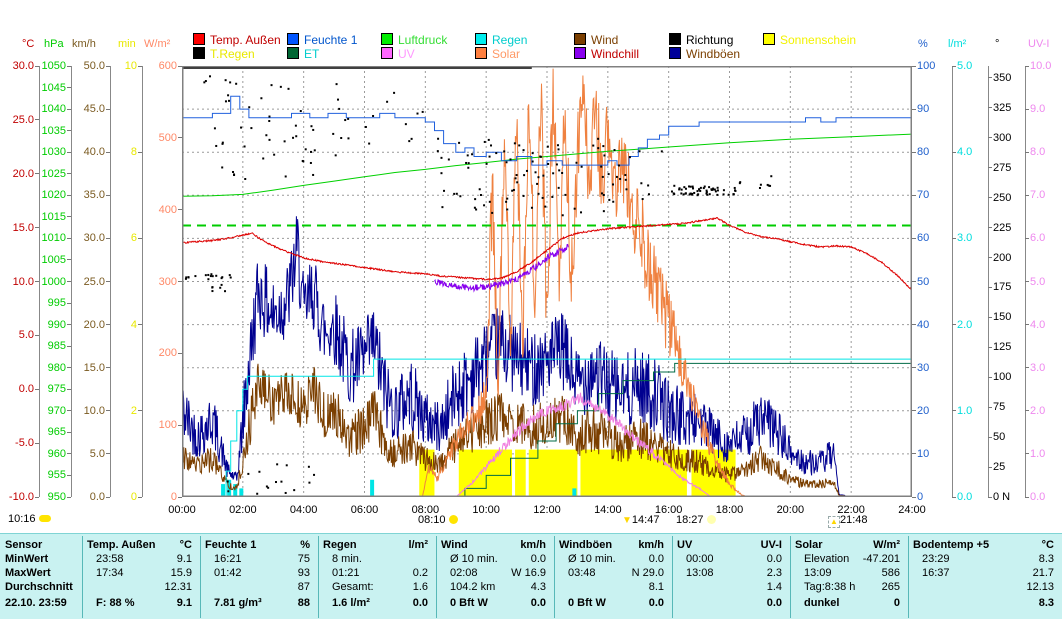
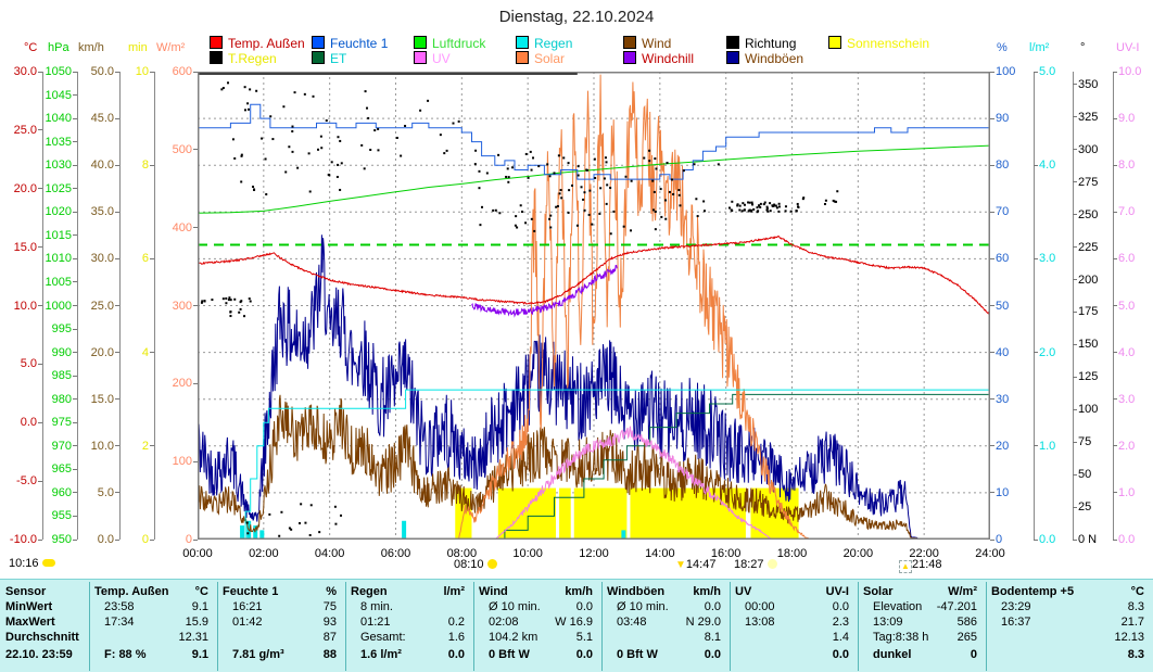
+ Dienstag, 22.10.2024
  Temp. Außen
  Feuchte 1
  Luftdruck
  Regen
  Wind
  Richtung
  Sonnenschein
  T.Regen
  ET
  UV
  Solar
  Windchill
  Windböen
  °C
  30.0
  25.0
  20.0
  15.0
  10.0
  5.0
  0.0
  -5.0
  -10.0
  hPa
  1050
  1045
  1040
  1035
  1030
  1025
  1020
  1015
  1010
  1005
  1000
  995
  990
  985
  980
  975
  970
  965
  960
  955
  950
  km/h
  50.0
  45.0
  40.0
  35.0
  30.0
  25.0
  20.0
  15.0
  10.0
  5.0
  0.0
  min
  10
  8
  6
  4
  2
  0
  W/m²
  600
  500
  400
  300
  200
  100
  0
  %
  100
  90
  80
  70
  60
  50
  40
  30
  20
  10
  0
  l/m²
  5.0
  4.0
  3.0
  2.0
  1.0
  0.0
  °
  350
  325
  300
  275
  250
  225
  200
  175
  150
  125
  100
  75
  50
  25
  0 N
  UV-I
  10.0
  9.0
  8.0
  7.0
  6.0
  5.0
  4.0
  3.0
  2.0
  1.0
  0.0
  00:00
  02:00
  04:00
  06:00
  08:00
  10:00
  12:00
  14:00
  16:00
  18:00
  20:00
  22:00
  24:00
  10:16
  08:10
  ▼14:47
  18:27
  ▲ 21:48
  Sensor
  MinWert
  MaxWert
  Durchschnitt
  22.10. 23:59
  Temp. Außen
  °C
  23:58
  9.1
  17:34
  15.9
  12.31
  F: 88 %
  9.1
  Feuchte 1
  %
  16:21
  75
  01:42
  93
  87
  7.81 g/m³
  88
  Regen
  l/m²
  8 min.
  01:21
  0.2
  Gesamt:
  1.6
  1.6 l/m²
  0.0
  Wind
  km/h
  Ø 10 min.
  0.0
  02:08
  W 16.9
  104.2 km
- 4.3
+ 5.1
  0 Bft W
  0.0
  Windböen
  km/h
  Ø 10 min.
  0.0
  03:48
  N 29.0
  8.1
  0 Bft W
  0.0
  UV
  UV-I
  00:00
  0.0
  13:08
  2.3
  1.4
  0.0
  Solar
  W/m²
  Elevation
  -47.201
  13:09
  586
  Tag:8:38 h
  265
  dunkel
  0
  Bodentemp +5
  °C
  23:29
  8.3
  16:37
  21.7
  12.13
  8.3
